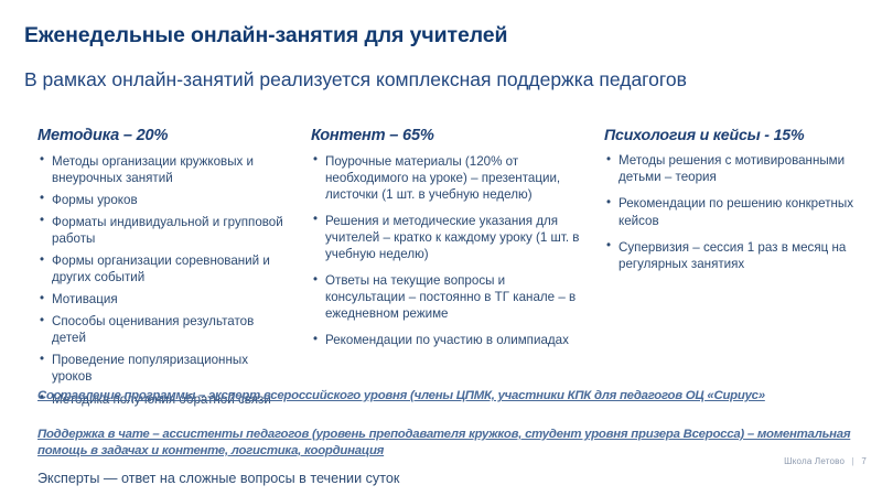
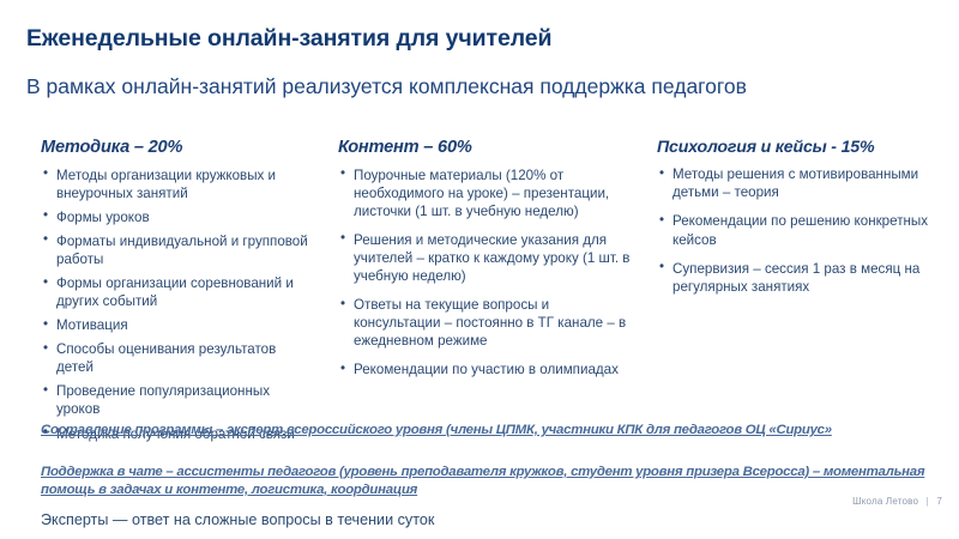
  Еженедельные онлайн-занятия для учителей
  В рамках онлайн-занятий реализуется комплексная поддержка педагогов
  Методика – 20%
  Методы организации кружковых и внеурочных занятий
  Формы уроков
  Форматы индивидуальной и групповой работы
  Формы организации соревнований и других событий
  Мотивация
  Способы оценивания результатов детей
  Проведение популяризационных уроков
  Методика получения обратной связи
- Контент – 65%
+ Контент – 60%
  Поурочные материалы (120% от необходимого на уроке) – презентации, листочки (1 шт. в учебную неделю)
  Решения и методические указания для учителей – кратко к каждому уроку (1 шт. в учебную неделю)
  Ответы на текущие вопросы и консультации – постоянно в ТГ канале – в ежедневном режиме
  Рекомендации по участию в олимпиадах
  Психология и кейсы - 15%
  Методы решения с мотивированными детьми – теория
  Рекомендации по решению конкретных кейсов
  Супервизия – сессия 1 раз в месяц на регулярных занятиях
  Составление программы – эксперт всероссийского уровня (члены ЦПМК, участники КПК для педагогов ОЦ «Сириус»
  Поддержка в чате – ассистенты педагогов (уровень преподавателя кружков, студент уровня призера Всеросса) – моментальная помощь в задачах и контенте, логистика, координация
  Эксперты — ответ на сложные вопросы в течении суток
  Школа Летово | 7
